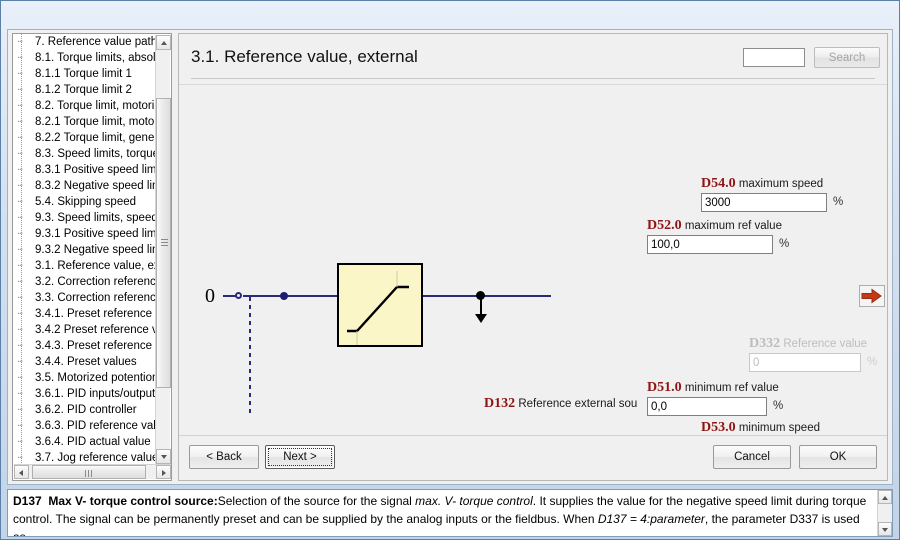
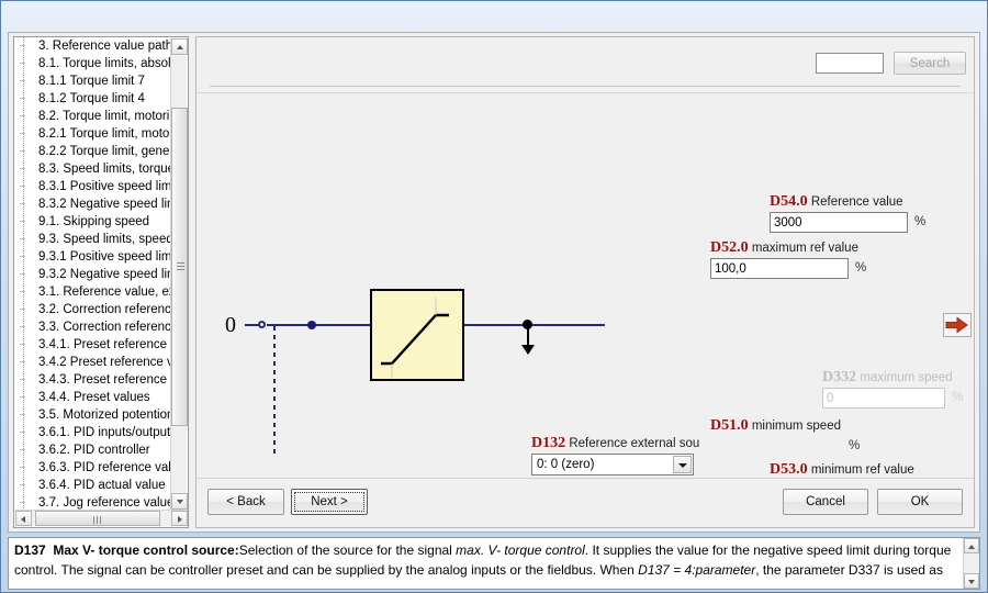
  ∙∙∙
- 7. Reference value path
+ 3. Reference value path
  ∙∙∙
  8.1. Torque limits, abso
  ∙∙∙
- 8.1.1 Torque limit 1
+ 8.1.1 Torque limit 7
  ∙∙∙
- 8.1.2 Torque limit 2
+ 8.1.2 Torque limit 4
  ∙∙∙
  8.2. Torque limit, motori
  ∙∙∙
  8.2.1 Torque limit, moto
  ∙∙∙
  8.2.2 Torque limit, gene
  ∙∙∙
  8.3. Speed limits, torqu
  ∙∙∙
  8.3.1 Positive speed lim
  ∙∙∙
  8.3.2 Negative speed li
  ∙∙∙
- 5.4. Skipping speed
+ 9.1. Skipping speed
  ∙∙∙
  9.3. Speed limits, spee
  ∙∙∙
  9.3.1 Positive speed lim
  ∙∙∙
  9.3.2 Negative speed li
  ∙∙∙
  3.1. Reference value, e
  ∙∙∙
  3.2. Correction referenc
  ∙∙∙
  3.3. Correction referenc
  ∙∙∙
  3.4.1. Preset reference
  ∙∙∙
  3.4.2 Preset reference
  ∙∙∙
  3.4.3. Preset reference
  ∙∙∙
  3.4.4. Preset values
  ∙∙∙
  3.5. Motorized potentio
  ∙∙∙
  3.6.1. PID inputs/output
  ∙∙∙
  3.6.2. PID controller
  ∙∙∙
  3.6.3. PID reference va
  ∙∙∙
  3.6.4. PID actual value
  ∙∙∙
  3.7. Jog reference valu
- 3.1. Reference value, external
  Search
  0
- D54.0 maximum speed
+ D54.0 Reference value
  3000
  %
  D52.0 maximum ref value
  100,0
  %
- D332 Reference value
+ D332 maximum speed
  0
  %
- D51.0 minimum ref value
+ D51.0 minimum speed
- 0,0
  %
- D53.0 minimum speed
+ D53.0 minimum ref value
  D132 Reference external sou
+ 0: 0 (zero)
  < Back
  Next >
  Cancel
  OK
- D137 Max V- torque control source:Selection of the source for the signal max. V- torque control. It supplies the value for the negative speed limit during torque control. The signal can be permanently preset and can be supplied by the analog inputs or the fieldbus. When D137 = 4:parameter, the parameter D337 is used
+ D137 Max V- torque control source:Selection of the source for the signal max. V- torque control. It supplies the value for the negative speed limit during torque control. The signal can be controller preset and can be supplied by the analog inputs or the fieldbus. When D137 = 4:parameter, the parameter D337 is used as
